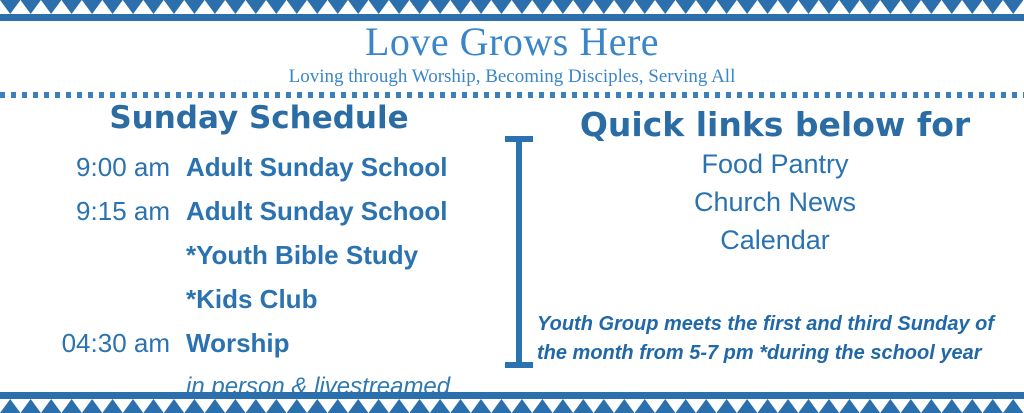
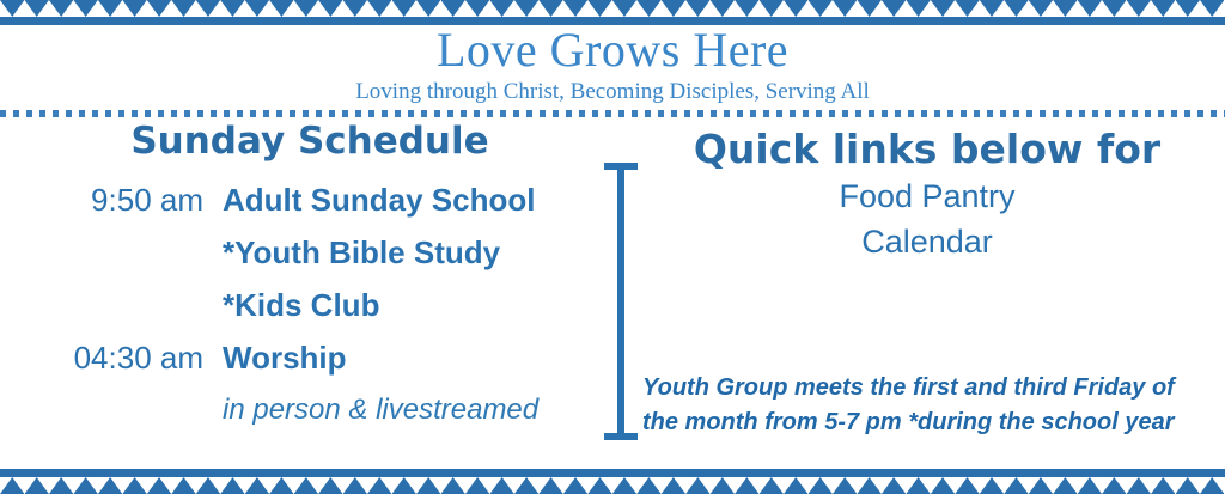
  Love Grows Here
- Loving through Worship, Becoming Disciples, Serving All
+ Loving through Christ, Becoming Disciples, Serving All
  Sunday Schedule
- 9:00 am	Adult Sunday School
+ 9:50 am	Adult Sunday School
- 9:15 am	Adult Sunday School
  	*Youth Bible Study
  	*Kids Club
  04:30 am	Worship
  	in person & livestreamed
  Quick links below for
  Food Pantry
- Church News
  Calendar
- Youth Group meets the first and third Sunday of the month from 5-7 pm *during the school year
+ Youth Group meets the first and third Friday of the month from 5-7 pm *during the school year
